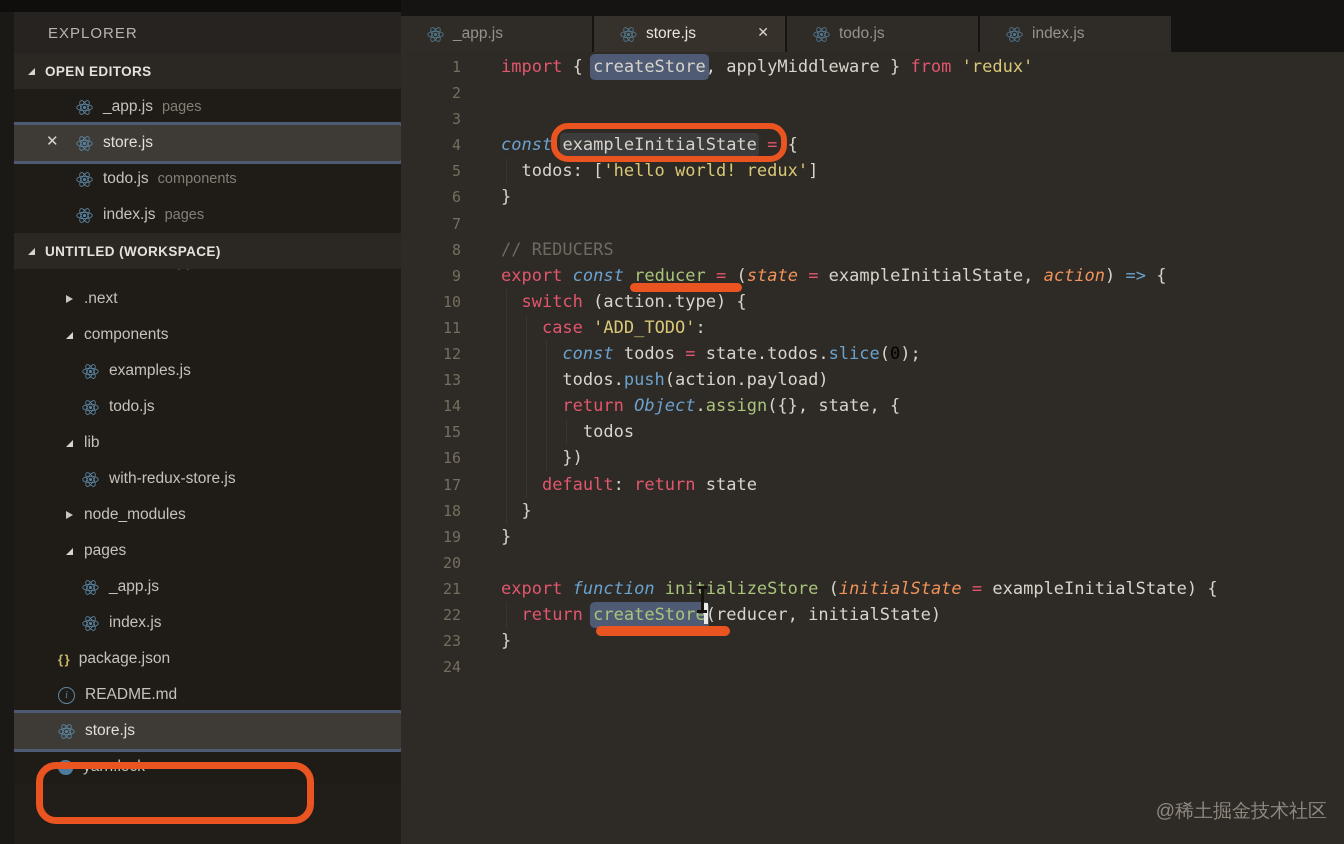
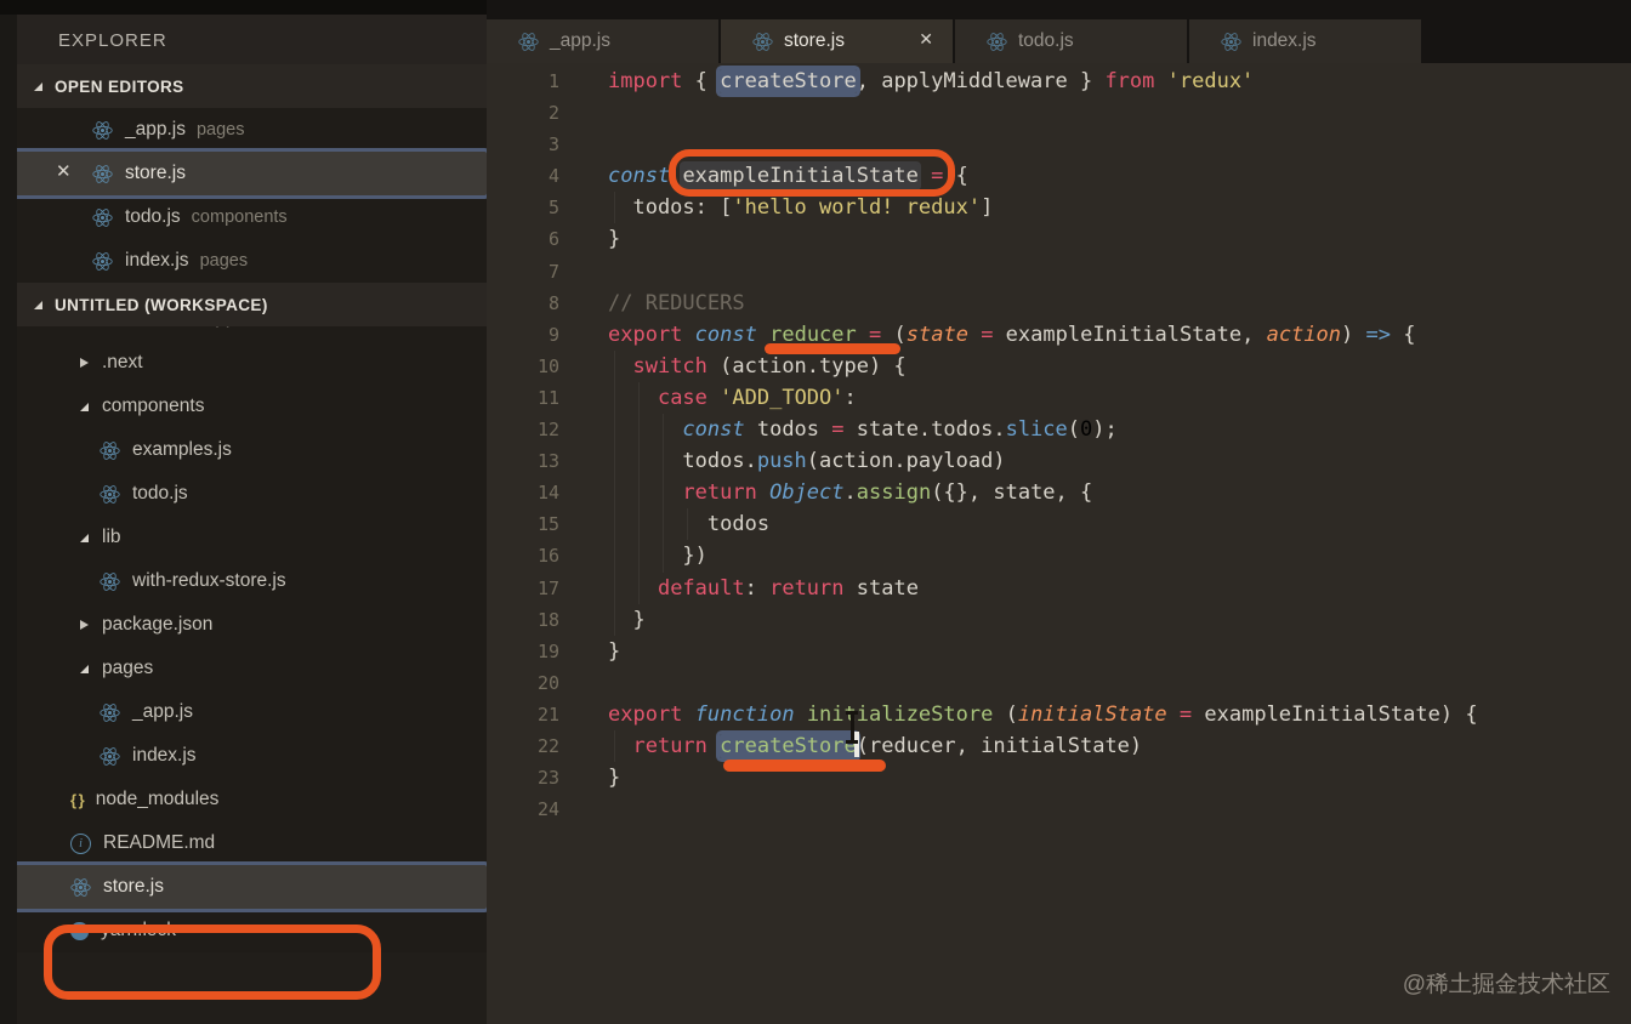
  EXPLORER
  OPEN EDITORS
  _app.js
  pages
  ✕
  store.js
  todo.js
  components
  index.js
  pages
  UNTITLED (WORKSPACE)
  .next
  components
  examples.js
  todo.js
  lib
  with-redux-store.js
- node_modules
+ package.json
  pages
  _app.js
  index.js
  { }
- package.json
+ node_modules
  i
  README.md
  store.js
  yarn.lock
  _app.js
  store.js
  ✕
  todo.js
  index.js
  1
  import { createStore, applyMiddleware } from 'redux'
  2
  3
  4
  const exampleInitialState = {
  5
  todos: ['hello world! redux']
  6
  }
  7
  8
  // REDUCERS
  9
  export const reducer = (state = exampleInitialState, action) => {
  10
  switch (action.type) {
  11
  case 'ADD_TODO':
  12
  const todos = state.todos.slice(0);
  13
  todos.push(action.payload)
  14
  return Object.assign({}, state, {
  15
  todos
  16
  })
  17
  default: return state
  18
  }
  19
  }
  20
  21
  export function iniializeStore (initialState = exampleInitialState) {
  22
  return createStore(reducer, initialState)
  23
  }
  24
  @稀土掘金技术社区
